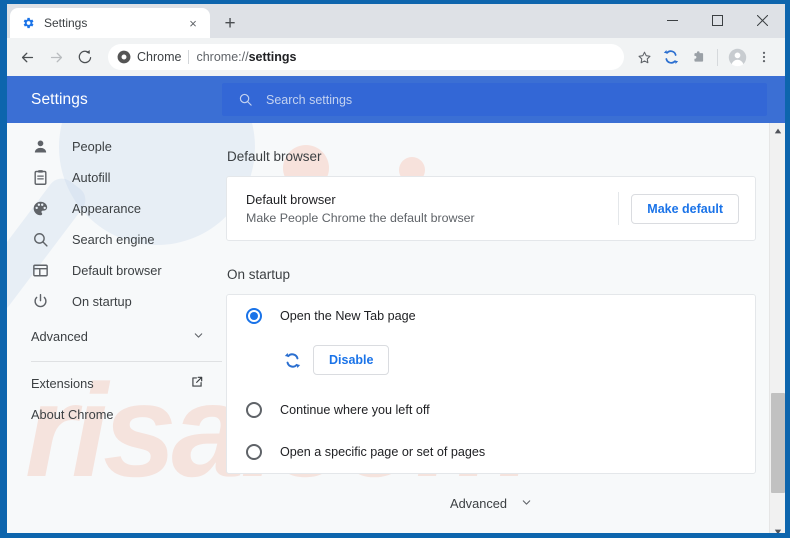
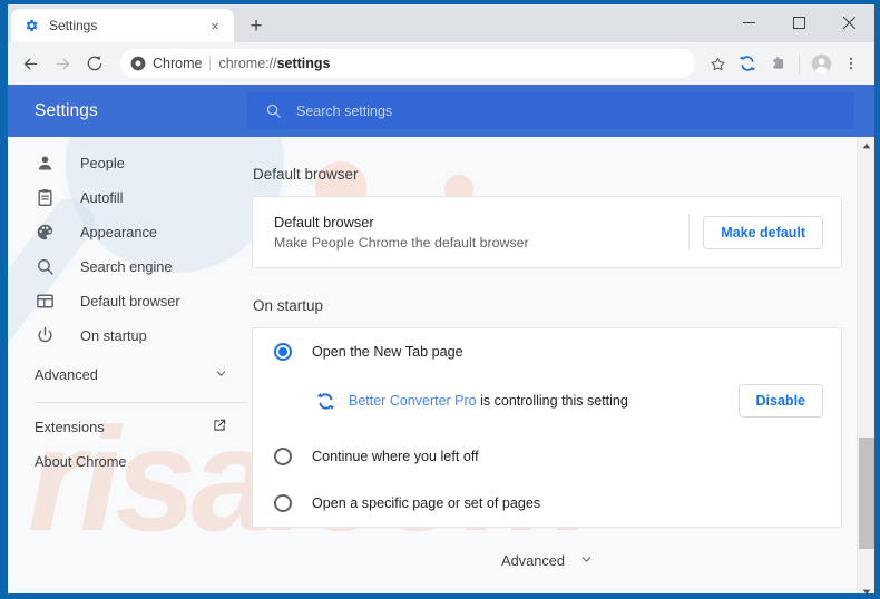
  Settings
  ×
  +
  Chrome
  chrome://settings
  Settings
  Search settings
  People
  Autofill
  Appearance
  Search engine
  Default browser
  On startup
  Advanced
  Extensions
  About Chrome
  Default browser
  Default browser
  Make People Chrome the default browser
  Make default
  On startup
  Open the New Tab page
+ Better Converter Pro is controlling this setting
  Disable
  Continue where you left off
  Open a specific page or set of pages
  Advanced
